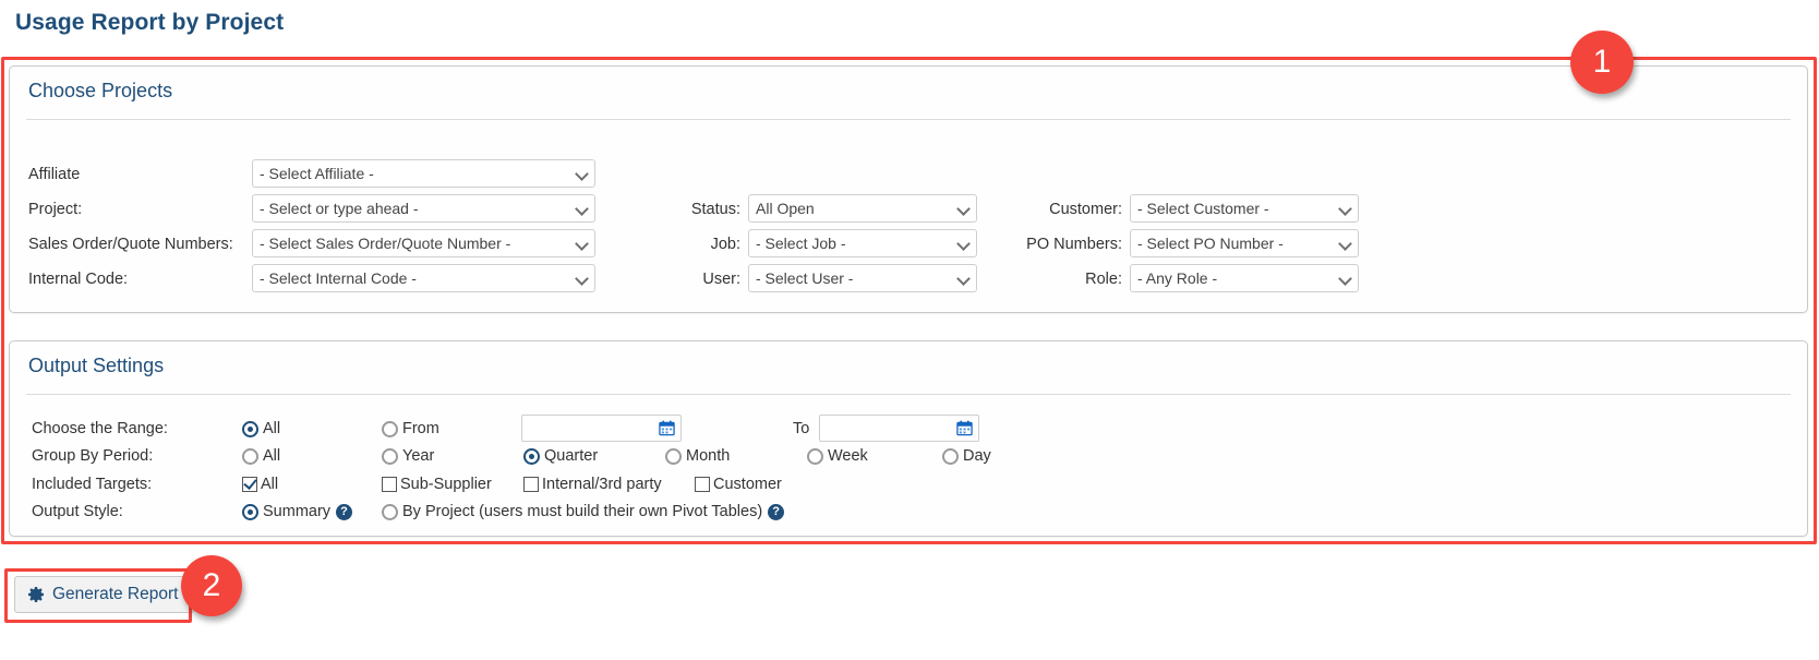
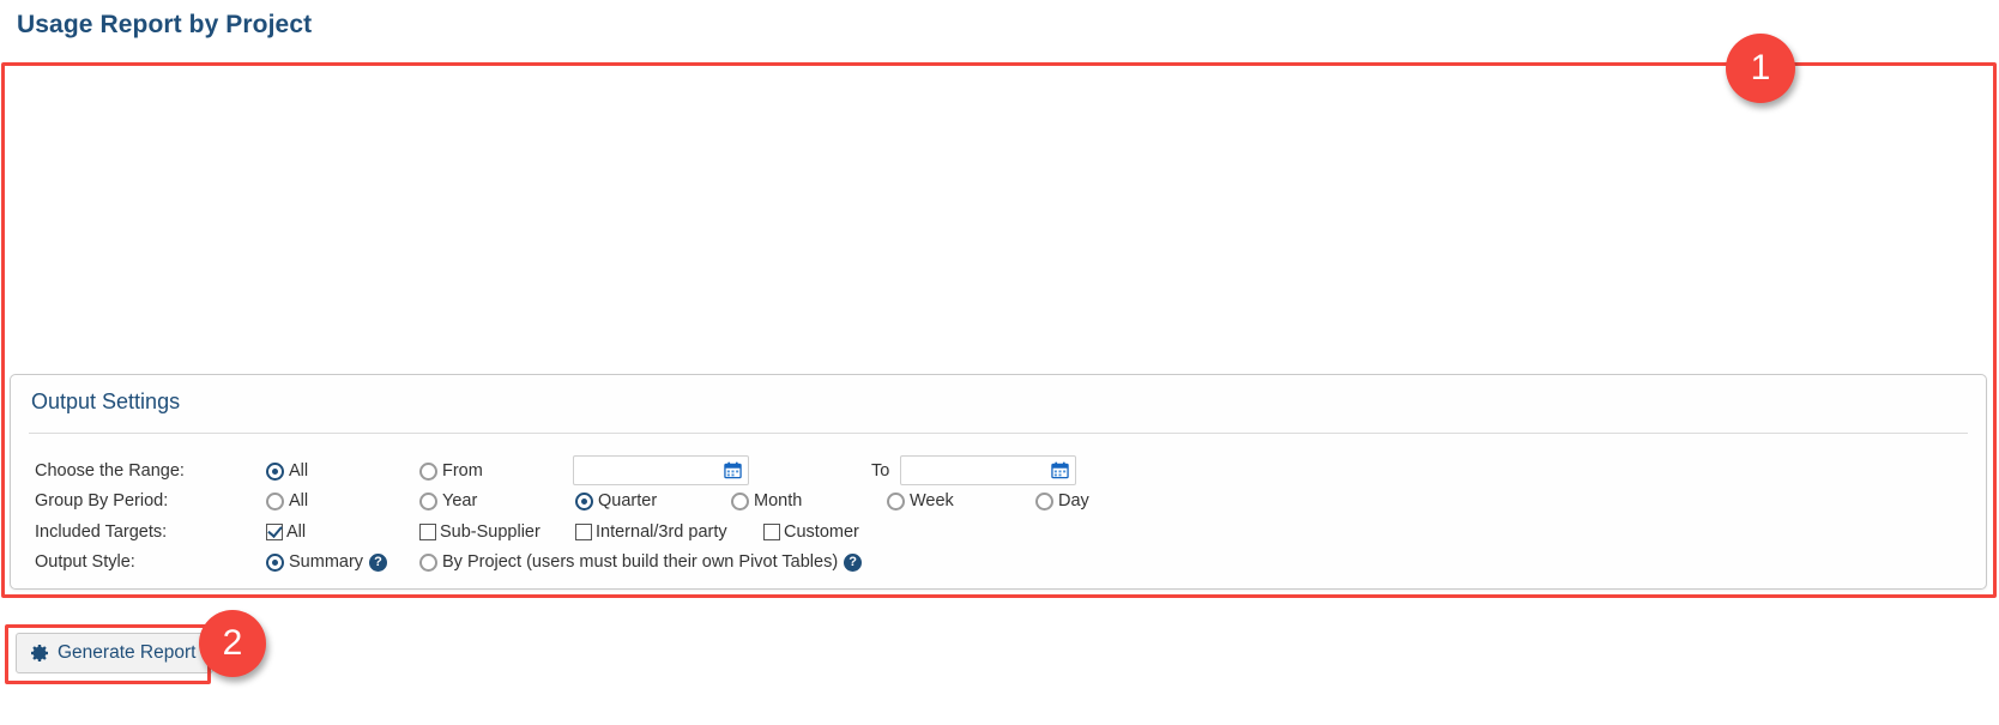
  Usage Report by Project
- Choose Projects
- Affiliate
- Project:
- Sales Order/Quote Numbers:
- Internal Code:
- - Select Affiliate -
- - Select or type ahead -
- - Select Sales Order/Quote Number -
- - Select Internal Code -
- Status:
- Job:
- User:
- All Open
- - Select Job -
- - Select User -
- Customer:
- PO Numbers:
- Role:
- - Select Customer -
- - Select PO Number -
- - Any Role -
  Output Settings
  Choose the Range:
  All
  From
  To
  Group By Period:
  All
  Year
  Quarter
  Month
  Week
  Day
  Included Targets:
  All
  Sub-Supplier
  Internal/3rd party
  Customer
  Output Style:
  Summary
  ?
  By Project (users must build their own Pivot Tables)
  ?
  Generate Report
  1
  2
